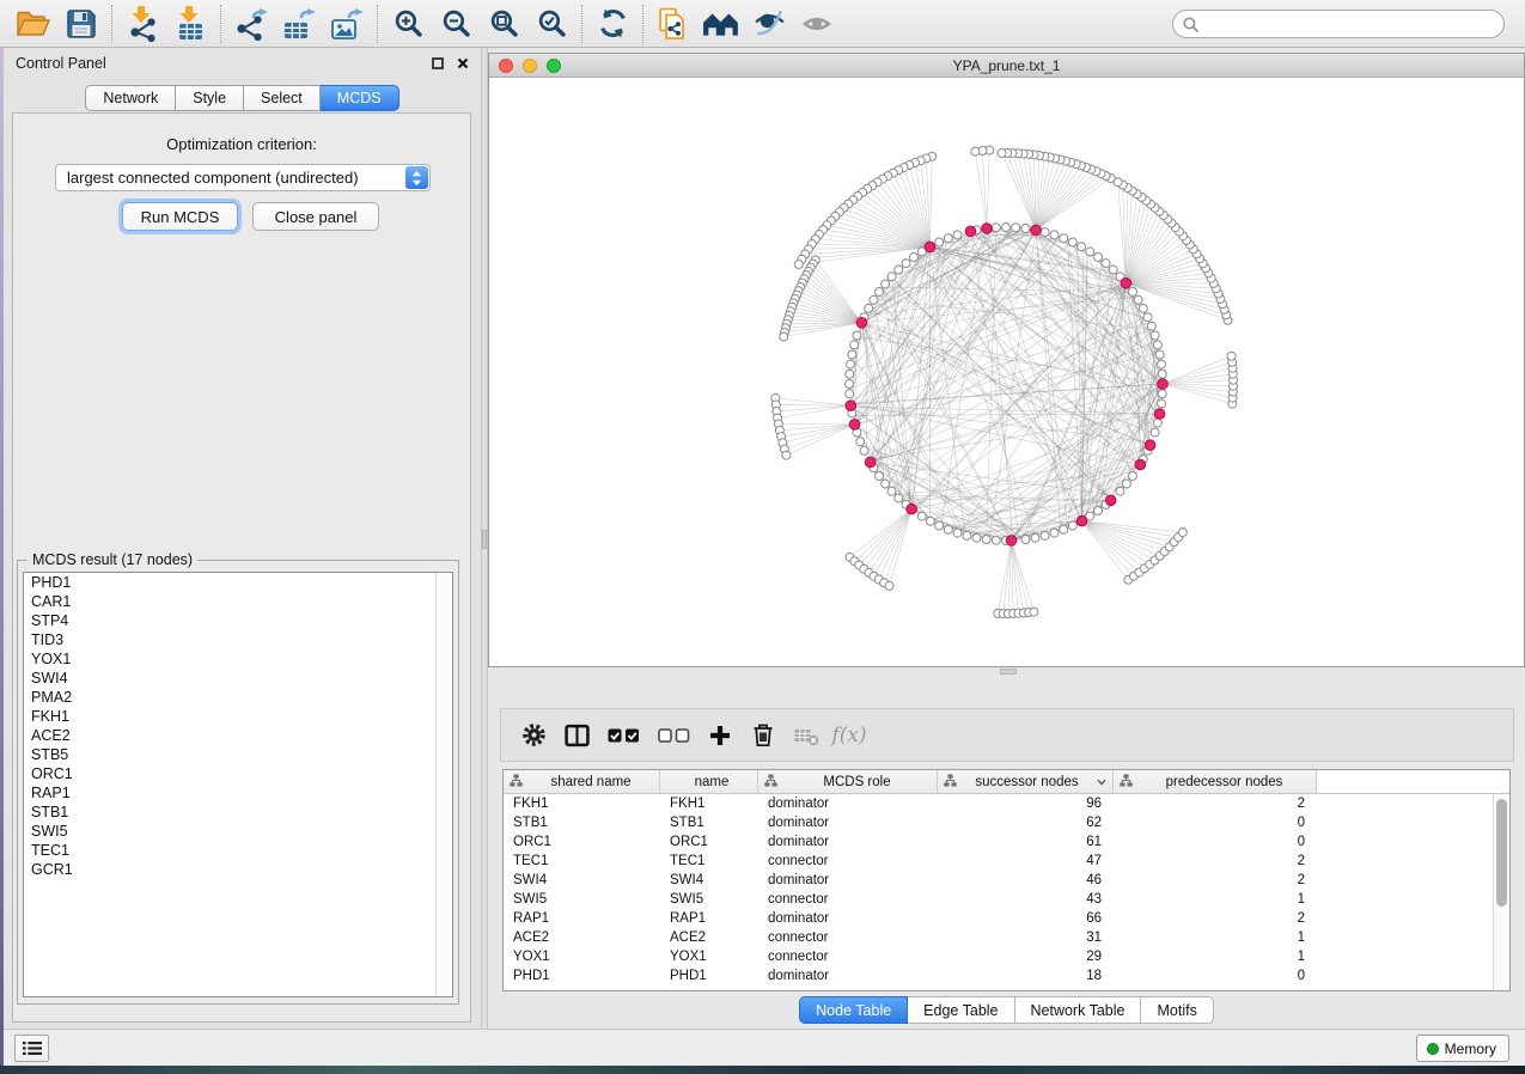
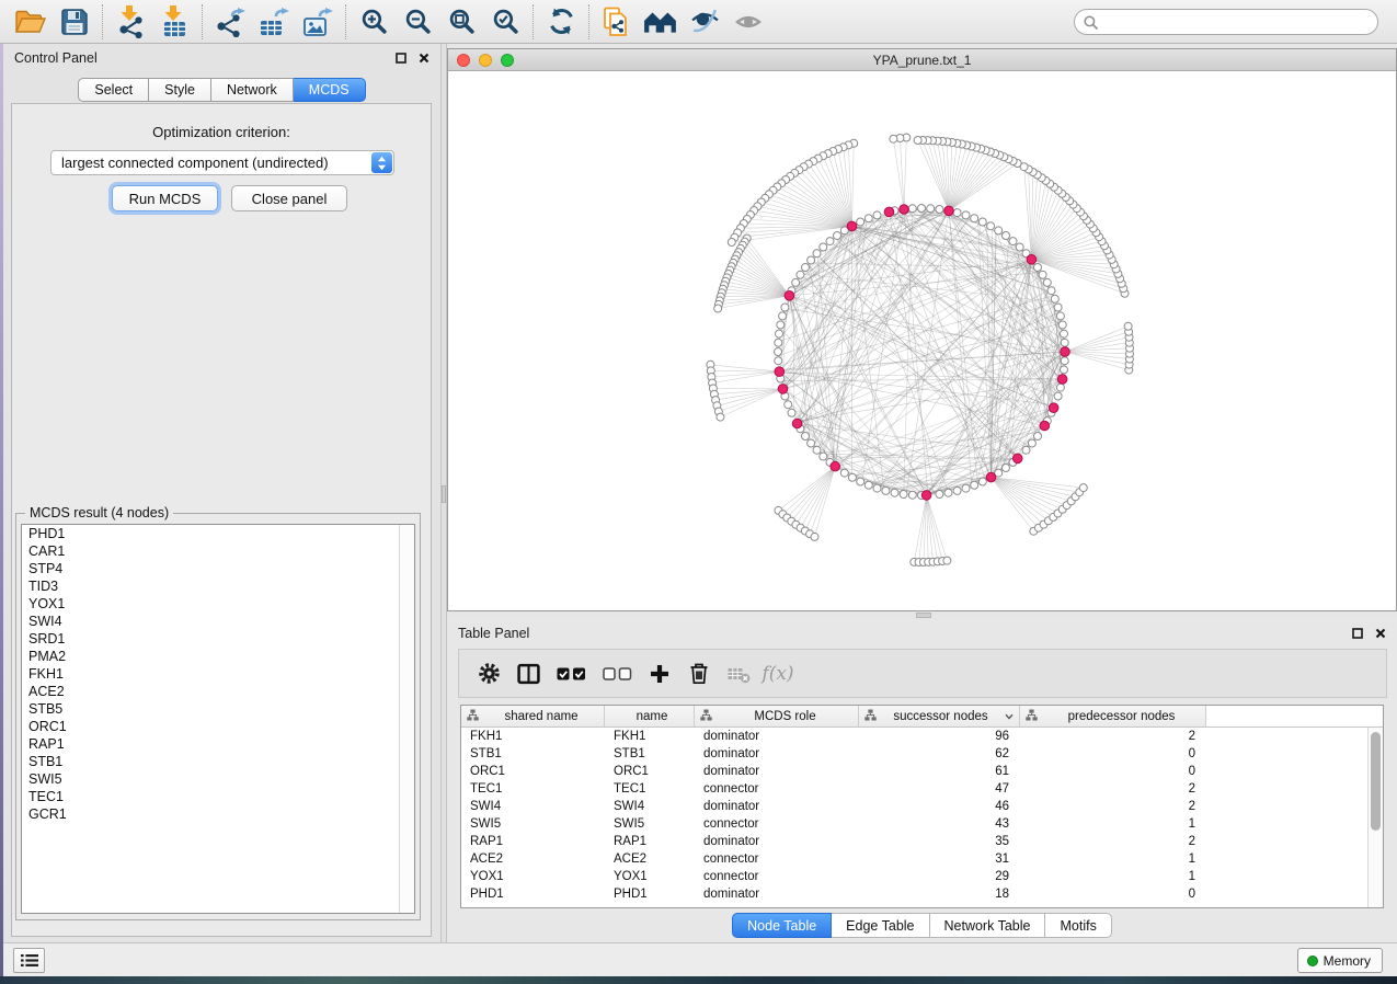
  Control Panel
- Network
+ Select
  Style
- Select
+ Network
  MCDS
  Optimization criterion:
  largest connected component (undirected)
  Run MCDS
  Close panel
- MCDS result (17 nodes)
+ MCDS result (4 nodes)
  PHD1
  CAR1
  STP4
  TID3
  YOX1
  SWI4
+ SRD1
  PMA2
  FKH1
  ACE2
  STB5
  ORC1
  RAP1
  STB1
  SWI5
  TEC1
  GCR1
  YPA_prune.txt_1
+ Table Panel
  f(x)
  shared name
  name
  MCDS role
  successor nodes
  predecessor nodes
  FKH1
  FKH1
  dominator
  96
  2
  STB1
  STB1
  dominator
  62
  0
  ORC1
  ORC1
  dominator
  61
  0
  TEC1
  TEC1
  connector
  47
  2
  SWI4
  SWI4
  dominator
  46
  2
  SWI5
  SWI5
  connector
  43
  1
  RAP1
  RAP1
  dominator
- 66
+ 35
  2
  ACE2
  ACE2
  connector
  31
  1
  YOX1
  YOX1
  connector
  29
  1
  PHD1
  PHD1
  dominator
  18
  0
  Node Table
  Edge Table
  Network Table
  Motifs
  Memory
